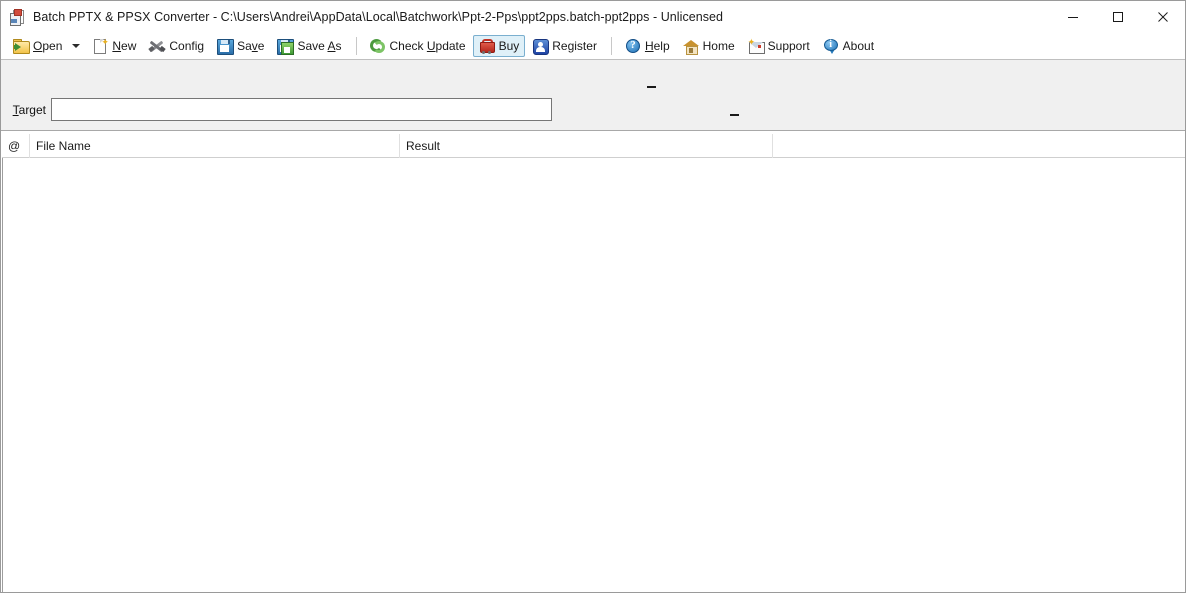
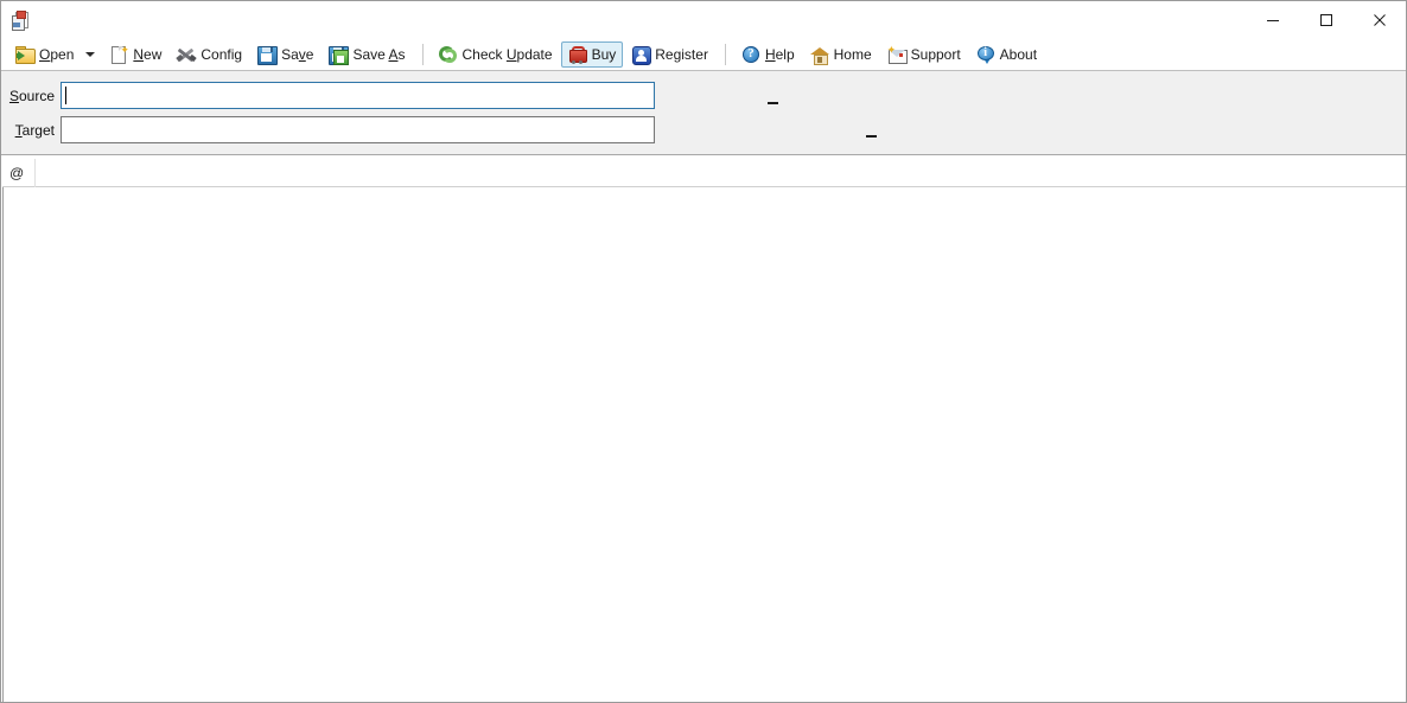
- Batch PPTX & PPSX Converter - C:\Users\Andrei\AppData\Local\Batchwork\Ppt-2-Pps\ppt2pps.batch-ppt2pps - Unlicensed
  Open
  ✦
  New
  Config
  Save
  Save As
  Check Update
  Buy
  Register
  ?
  Help
  Home
  ✦
  Support
  i
  About
+ Source
  Target
  @
- File Name
- Result
